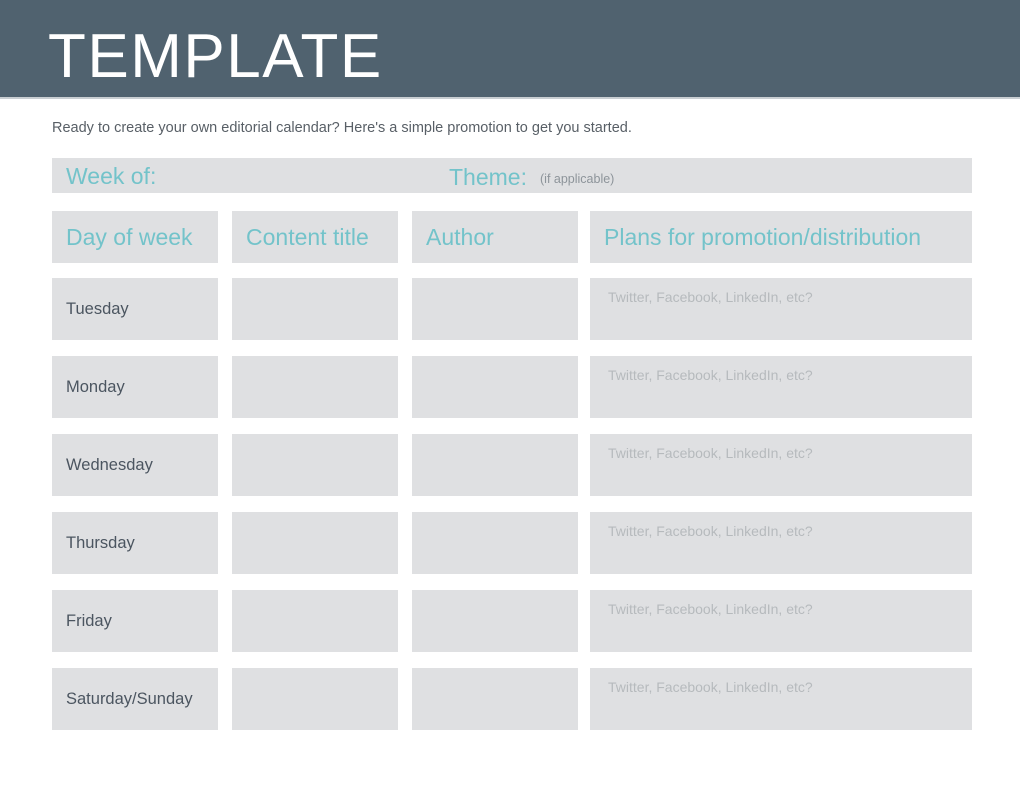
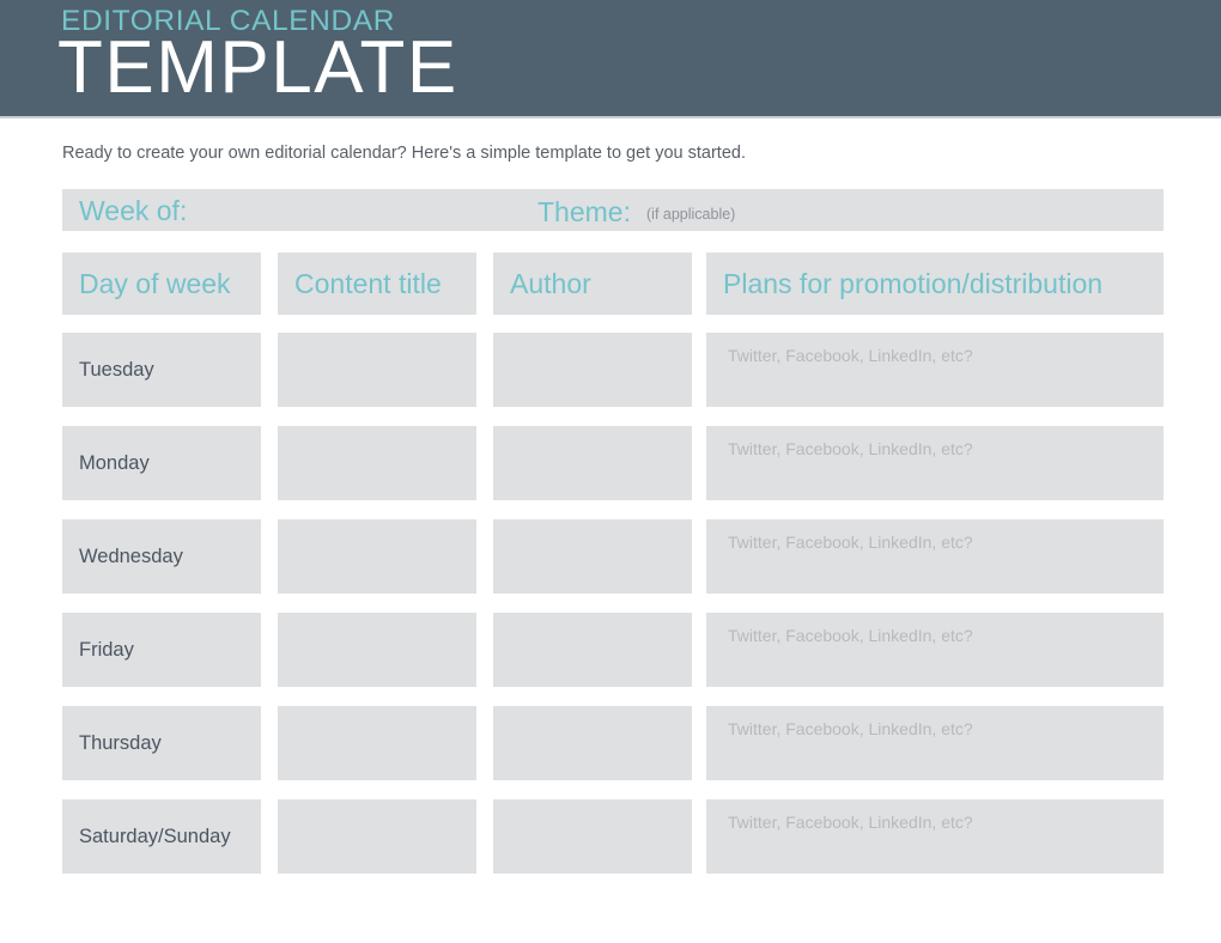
+ EDITORIAL CALENDAR
  TEMPLATE
- Ready to create your own editorial calendar? Here's a simple promotion to get you started.
+ Ready to create your own editorial calendar? Here's a simple template to get you started.
  Week of:
  Theme:
  (if applicable)
  Day of week
  Content title
  Author
  Plans for promotion/distribution
  Tuesday
  Twitter, Facebook, LinkedIn, etc?
  Monday
  Twitter, Facebook, LinkedIn, etc?
  Wednesday
  Twitter, Facebook, LinkedIn, etc?
- Thursday
+ Friday
  Twitter, Facebook, LinkedIn, etc?
- Friday
+ Thursday
  Twitter, Facebook, LinkedIn, etc?
  Saturday/Sunday
  Twitter, Facebook, LinkedIn, etc?
